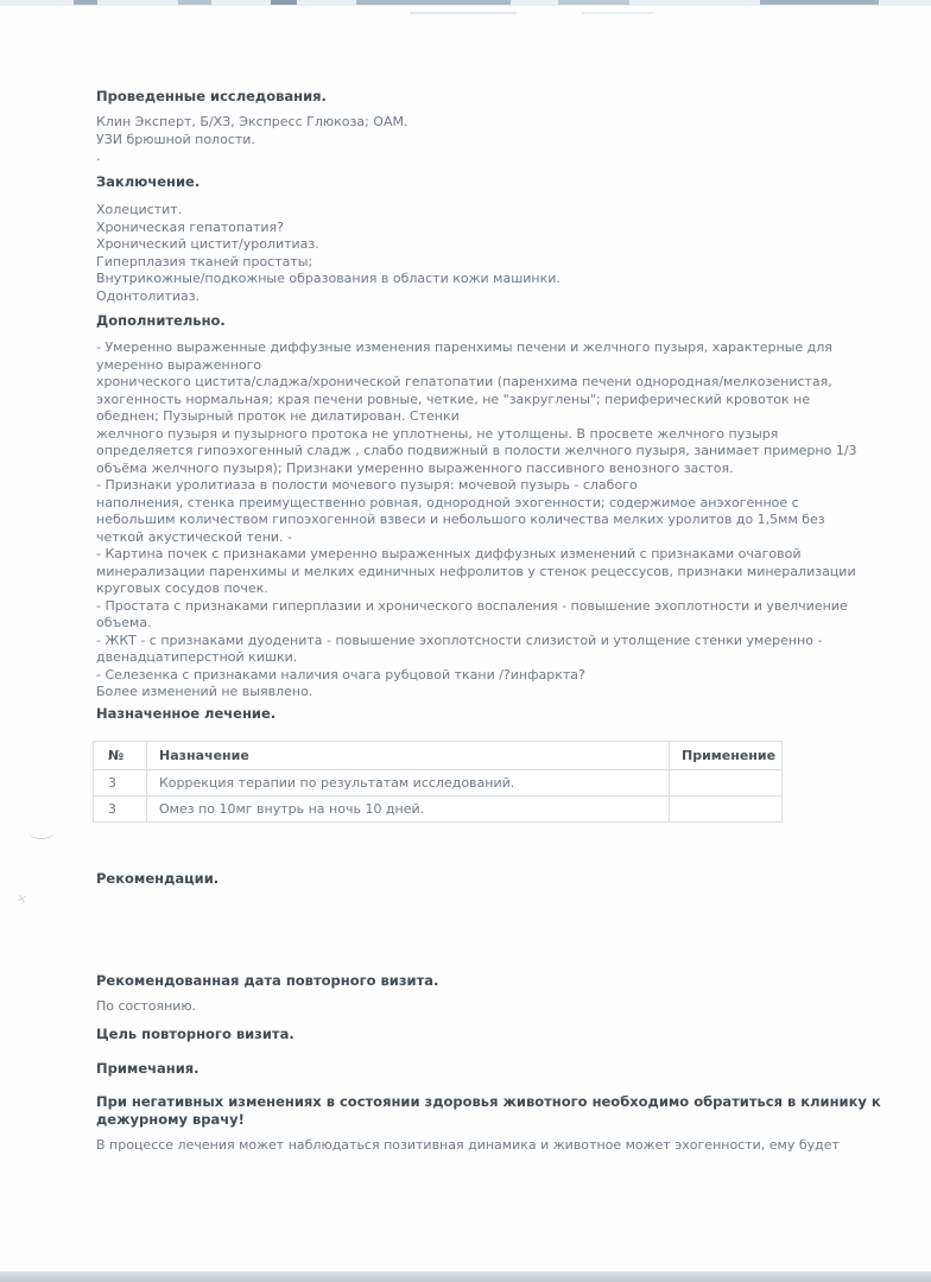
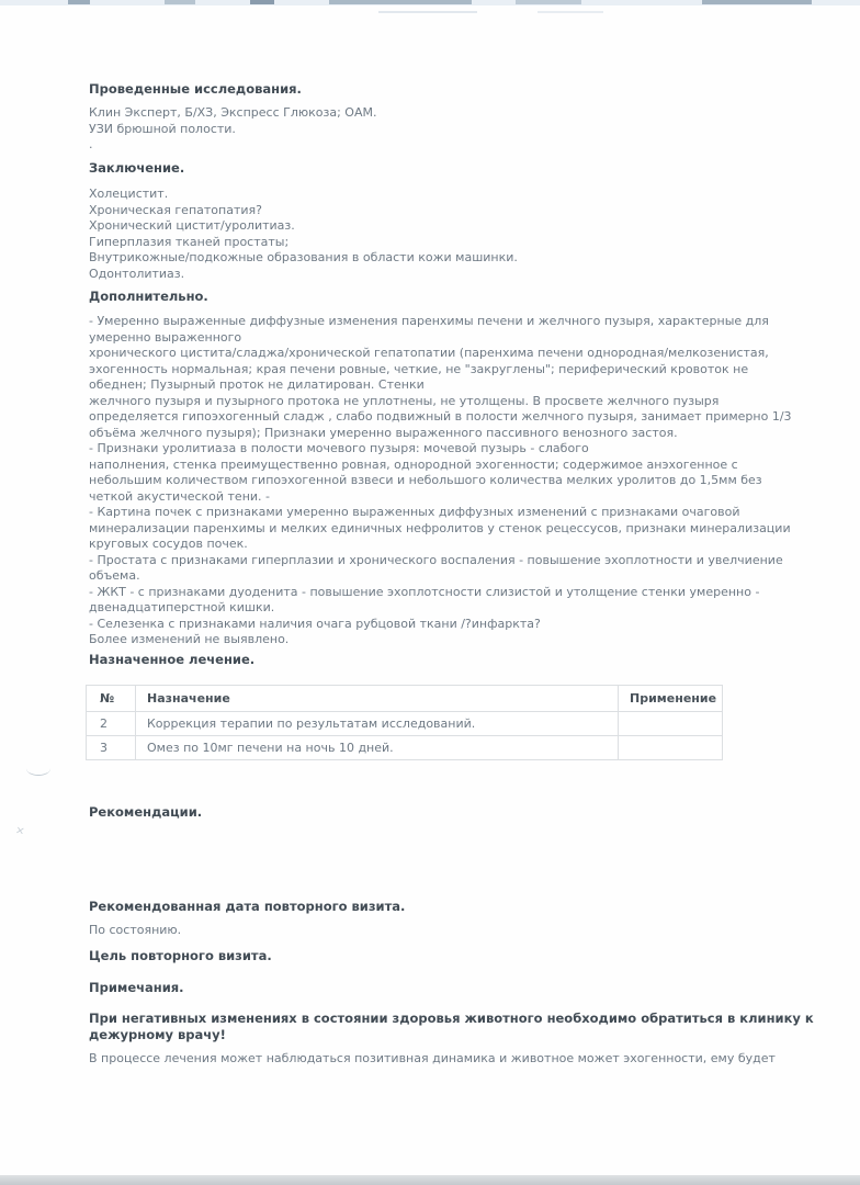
  Проведенные исследования.
  Клин Эксперт, Б/ХЗ, Экспресс Глюкоза; ОАМ.
  УЗИ брюшной полости.
  .
  Заключение.
  Холецистит.
  Хроническая гепатопатия?
  Хронический цистит/уролитиаз.
  Гиперплазия тканей простаты;
  Внутрикожные/подкожные образования в области кожи машинки.
  Одонтолитиаз.
  Дополнительно.
  - Умеренно выраженные диффузные изменения паренхимы печени и желчного пузыря, характерные для
  умеренно выраженного
  хронического цистита/сладжа/хронической гепатопатии (паренхима печени однородная/мелкозенистая,
  эхогенность нормальная; края печени ровные, четкие, не "закруглены"; периферический кровоток не
  обеднен; Пузырный проток не дилатирован. Стенки
  желчного пузыря и пузырного протока не уплотнены, не утолщены. В просвете желчного пузыря
  определяется гипоэхогенный сладж , слабо подвижный в полости желчного пузыря, занимает примерно 1/3
  объёма желчного пузыря); Признаки умеренно выраженного пассивного венозного застоя.
  - Признаки уролитиаза в полости мочевого пузыря: мочевой пузырь - слабого
  наполнения, стенка преимущественно ровная, однородной эхогенности; содержимое анэхогенное с
  небольшим количеством гипоэхогенной взвеси и небольшого количества мелких уролитов до 1,5мм без
  четкой акустической тени. -
  - Картина почек с признаками умеренно выраженных диффузных изменений с признаками очаговой
  минерализации паренхимы и мелких единичных нефролитов у стенок рецессусов, признаки минерализации
  круговых сосудов почек.
  - Простата с признаками гиперплазии и хронического воспаления - повышение эхоплотности и увелчиение
  объема.
  - ЖКТ - с признаками дуоденита - повышение эхоплотсности слизистой и утолщение стенки умеренно -
  двенадцатиперстной кишки.
  - Селезенка с признаками наличия очага рубцовой ткани /?инфаркта?
  Более изменений не выявлено.
  Назначенное лечение.
  №	Назначение	Применение
- 3	Коррекция терапии по результатам исследований.
+ 2	Коррекция терапии по результатам исследований.
- 3	Омез по 10мг внутрь на ночь 10 дней.
+ 3	Омез по 10мг печени на ночь 10 дней.
  Рекомендации.
  Рекомендованная дата повторного визита.
  По состоянию.
  Цель повторного визита.
  Примечания.
  При негативных изменениях в состоянии здоровья животного необходимо обратиться в клинику к
  дежурному врачу!
  В процессе лечения может наблюдаться позитивная динамика и животное может эхогенности, ему будет
